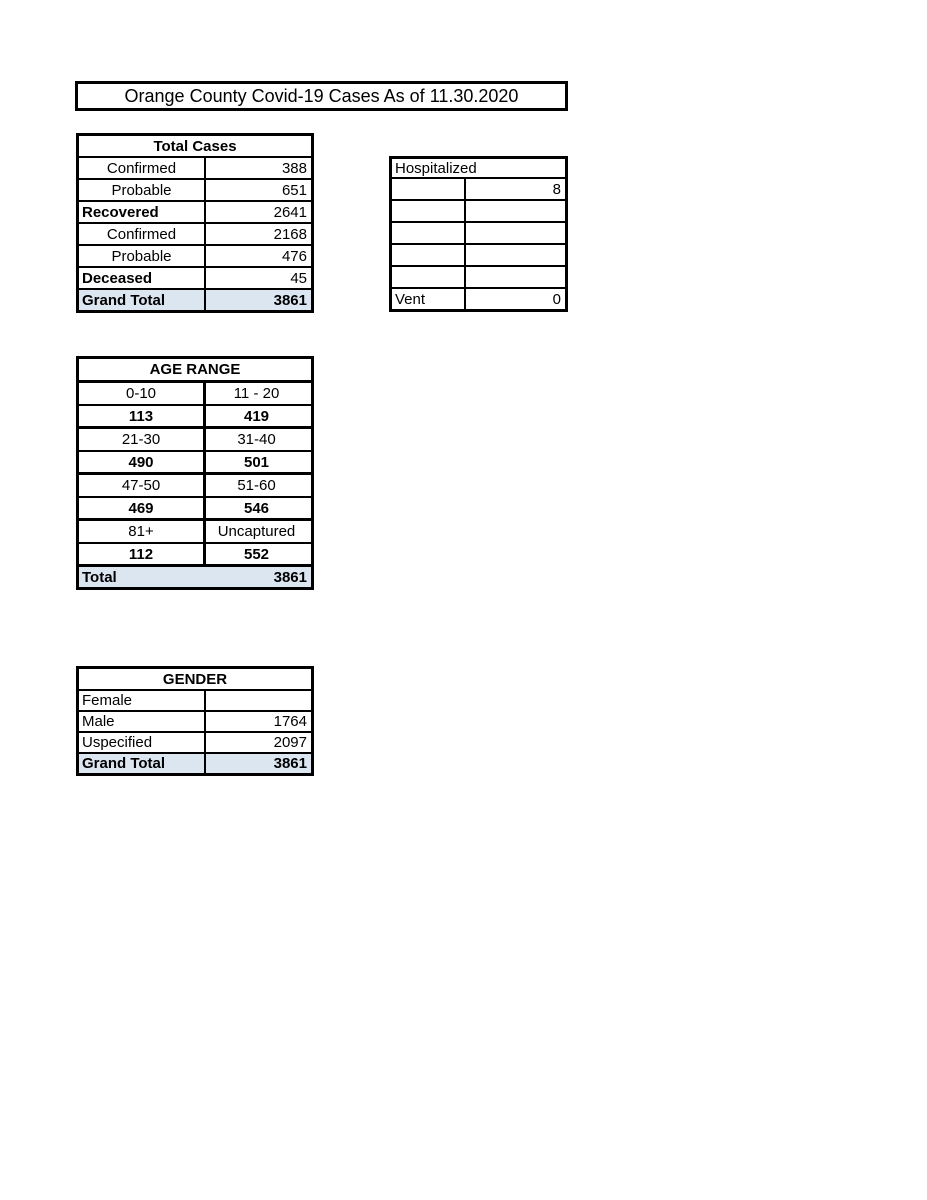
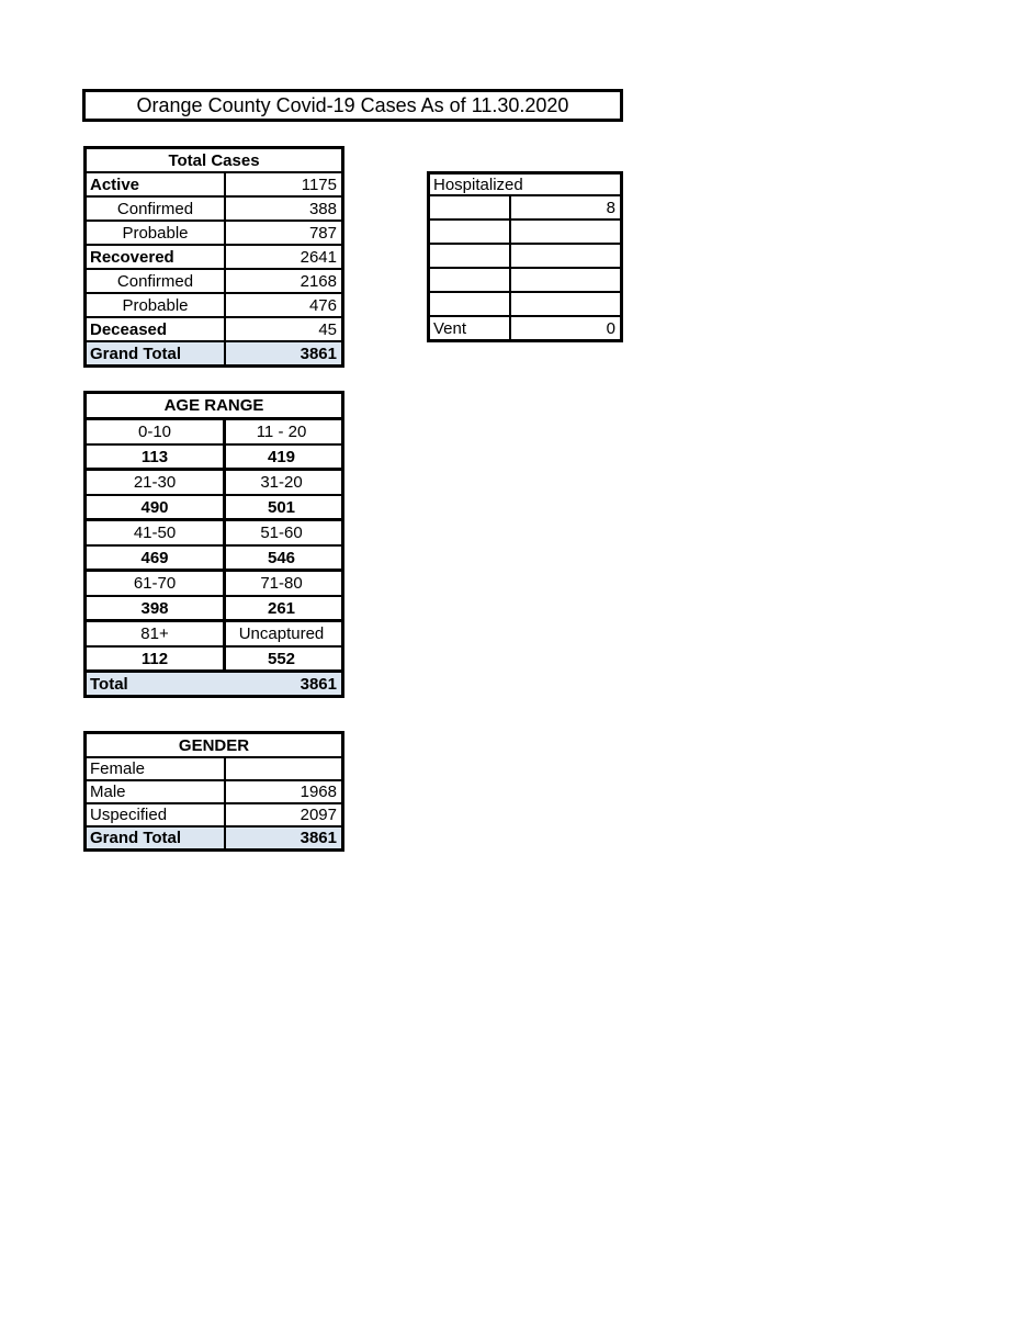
  Orange County Covid-19 Cases As of 11.30.2020
  Total Cases
+ Active
+ 1175
  Confirmed
  388
  Probable
- 651
+ 787
  Recovered
  2641
  Confirmed
  2168
  Probable
  476
  Deceased
  45
  Grand Total
  3861
  Hospitalized
  8
  Vent
  0
  AGE RANGE
  0-10
  11 - 20
  113
  419
  21-30
- 31-40
+ 31-20
  490
  501
- 47-50
+ 41-50
  51-60
  469
  546
+ 61-70
+ 71-80
+ 398
+ 261
  81+
  Uncaptured
  112
  552
  Total
  3861
  GENDER
  Female
  Male
- 1764
+ 1968
  Uspecified
  2097
  Grand Total
  3861
